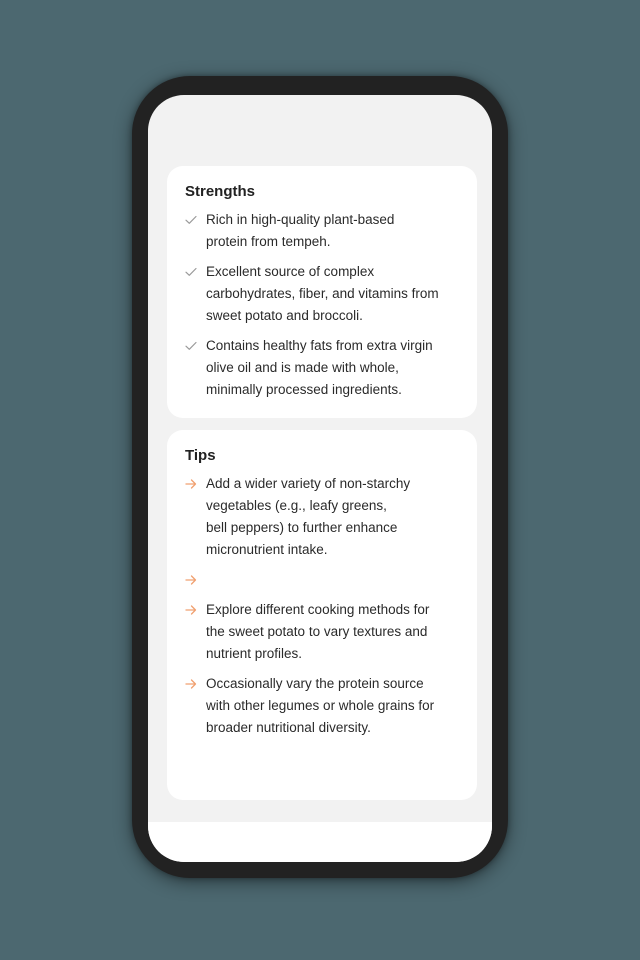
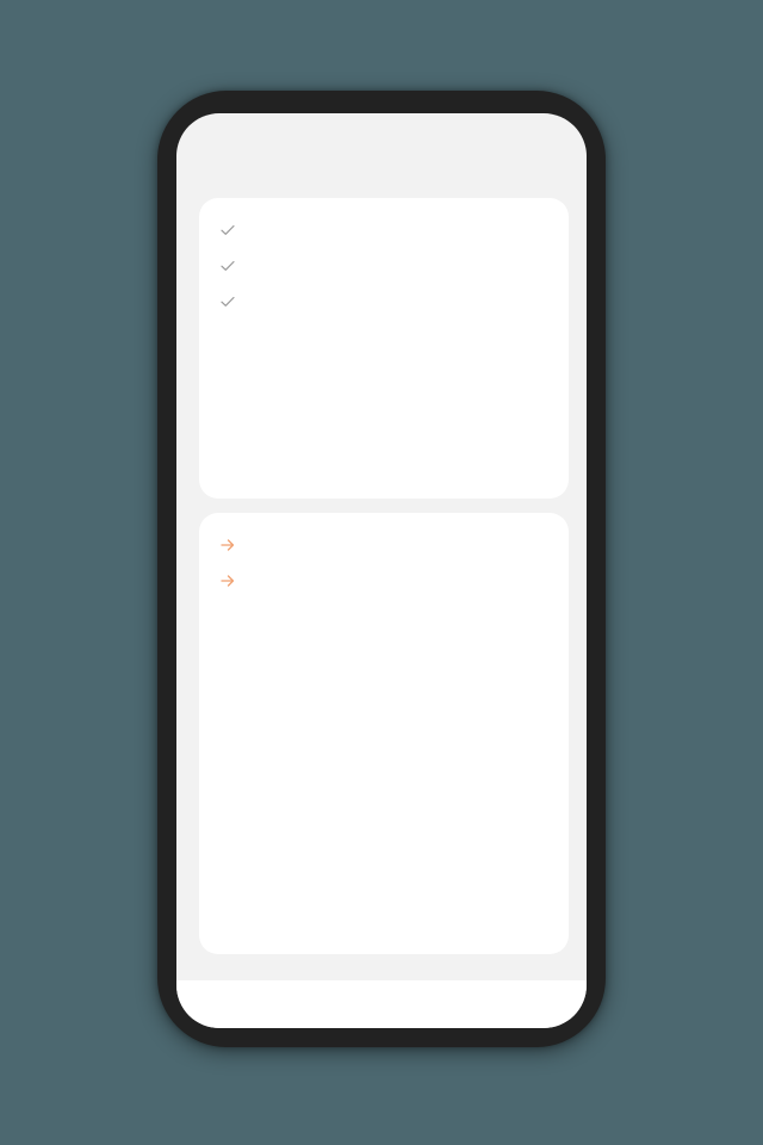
- Strengths
- Rich in high-quality plant-based
- protein from tempeh.
- Excellent source of complex
- carbohydrates, fiber, and vitamins from
- sweet potato and broccoli.
- Contains healthy fats from extra virgin
- olive oil and is made with whole,
- minimally processed ingredients.
- Tips
- Add a wider variety of non-starchy
- vegetables (e.g., leafy greens,
- bell peppers) to further enhance
- micronutrient intake.
- Explore different cooking methods for
- the sweet potato to vary textures and
- nutrient profiles.
- Occasionally vary the protein source
- with other legumes or whole grains for
- broader nutritional diversity.
